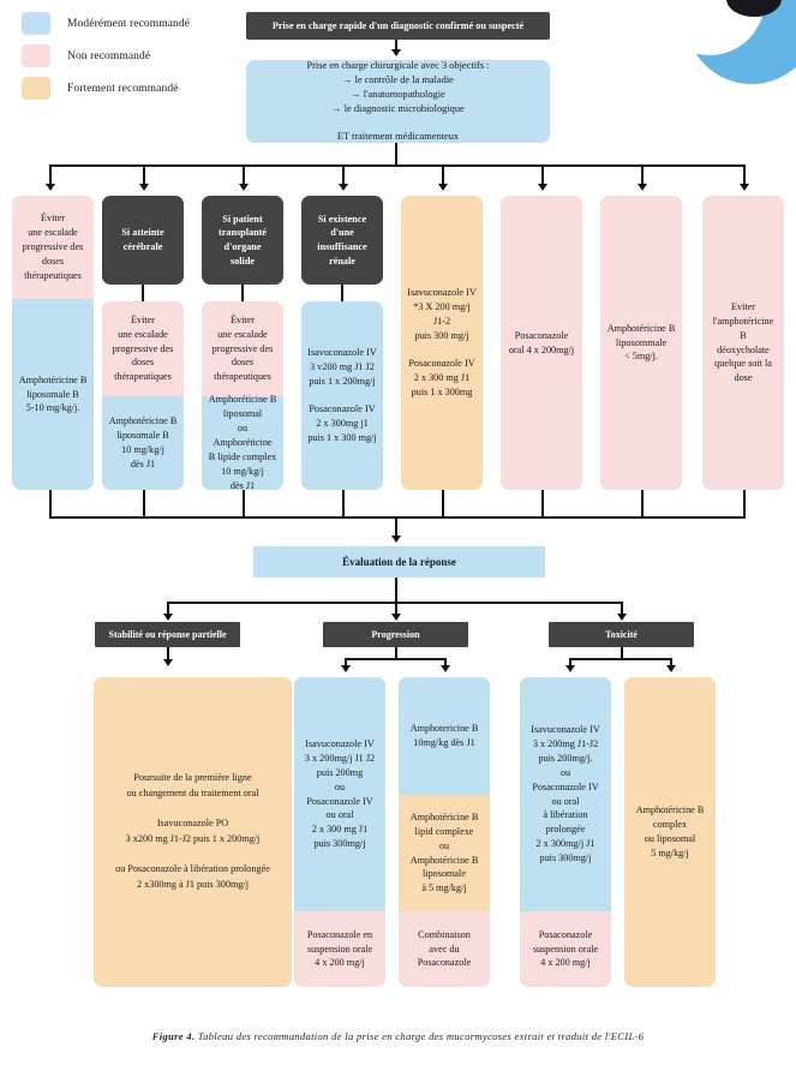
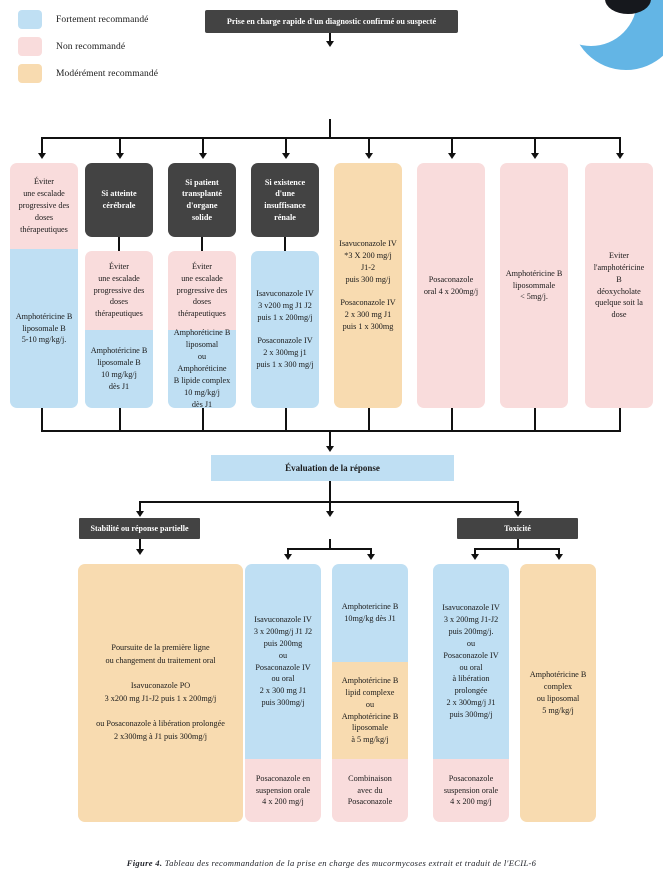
- Modérément recommandé
+ Fortement recommandé
  Non recommandé
- Fortement recommandé
+ Modérément recommandé
  Prise en charge rapide d'un diagnostic confirmé ou suspecté
- Prise en charge chirurgicale avec 3 objectifs :
- → le contrôle de la maladie
- → l'anatomopathologie
- → le diagnostic microbiologique
- ET traitement médicamenteux
  Éviter
  une escalade
  progressive des
  doses
  thérapeutiques
  Amphotéricine B
  liposomale B
  5-10 mg/kg/j.
  Si atteinte
  cérébrale
  Éviter
  une escalade
  progressive des
  doses
  thérapeutiques
  Amphotéricine B
  liposomale B
  10 mg/kg/j
  dès J1
  Si patient
  transplanté
  d'organe
  solide
  Éviter
  une escalade
  progressive des
  doses
  thérapeutiques
  Amphoréticine B
  liposomal
  ou Amphoréticine
  B lipide complex
  10 mg/kg/j
  dès J1
  Si existence
  d'une
  insuffisance
  rénale
  Isavuconazole IV
  3 v200 mg J1 J2
  puis 1 x 200mg/j
  Posaconazole IV
  2 x 300mg j1
  puis 1 x 300 mg/j
  Isavuconazole IV
  *3 X 200 mg/j J1-2
  puis 300 mg/j
  Posaconazole IV
  2 x 300 mg J1
  puis 1 x 300mg
  Posaconazole
  oral 4 x 200mg/j
  Amphotéricine B
  liposommale
  < 5mg/j.
  Eviter
  l'amphotéricine B
  déoxycholate
  quelque soit la
  dose
  Évaluation de la réponse
  Stabilité ou réponse partielle
- Progression
  Toxicité
  Poursuite de la première ligne
  ou changement du traitement oral
  Isavuconazole PO
  3 x200 mg J1-J2 puis 1 x 200mg/j
  ou Posaconazole à libération prolongée
  2 x300mg à J1 puis 300mg/j
  Isavuconazole IV
  3 x 200mg/j J1 J2
  puis 200mg
  ou
  Posaconazole IV
  ou oral
  2 x 300 mg J1
  puis 300mg/j
  Posaconazole en
  suspension orale
  4 x 200 mg/j
  Amphotericine B
  10mg/kg dès J1
  Amphotéricine B
  lipid complexe
  ou
  Amphotéricine B
  liposomale
  à 5 mg/kg/j
  Combinaison
  avec du
  Posaconazole
  Isavuconazole IV
  3 x 200mg J1-J2
  puis 200mg/j.
  ou
  Posaconazole IV
  ou oral
  à libération
  prolongée
  2 x 300mg/j J1
  puis 300mg/j
  Posaconazole
  suspension orale
  4 x 200 mg/j
  Amphotéricine B
  complex
  ou liposomal
  5 mg/kg/j
  Figure 4. Tableau des recommandation de la prise en charge des mucormycoses extrait et traduit de l'ECIL-6
